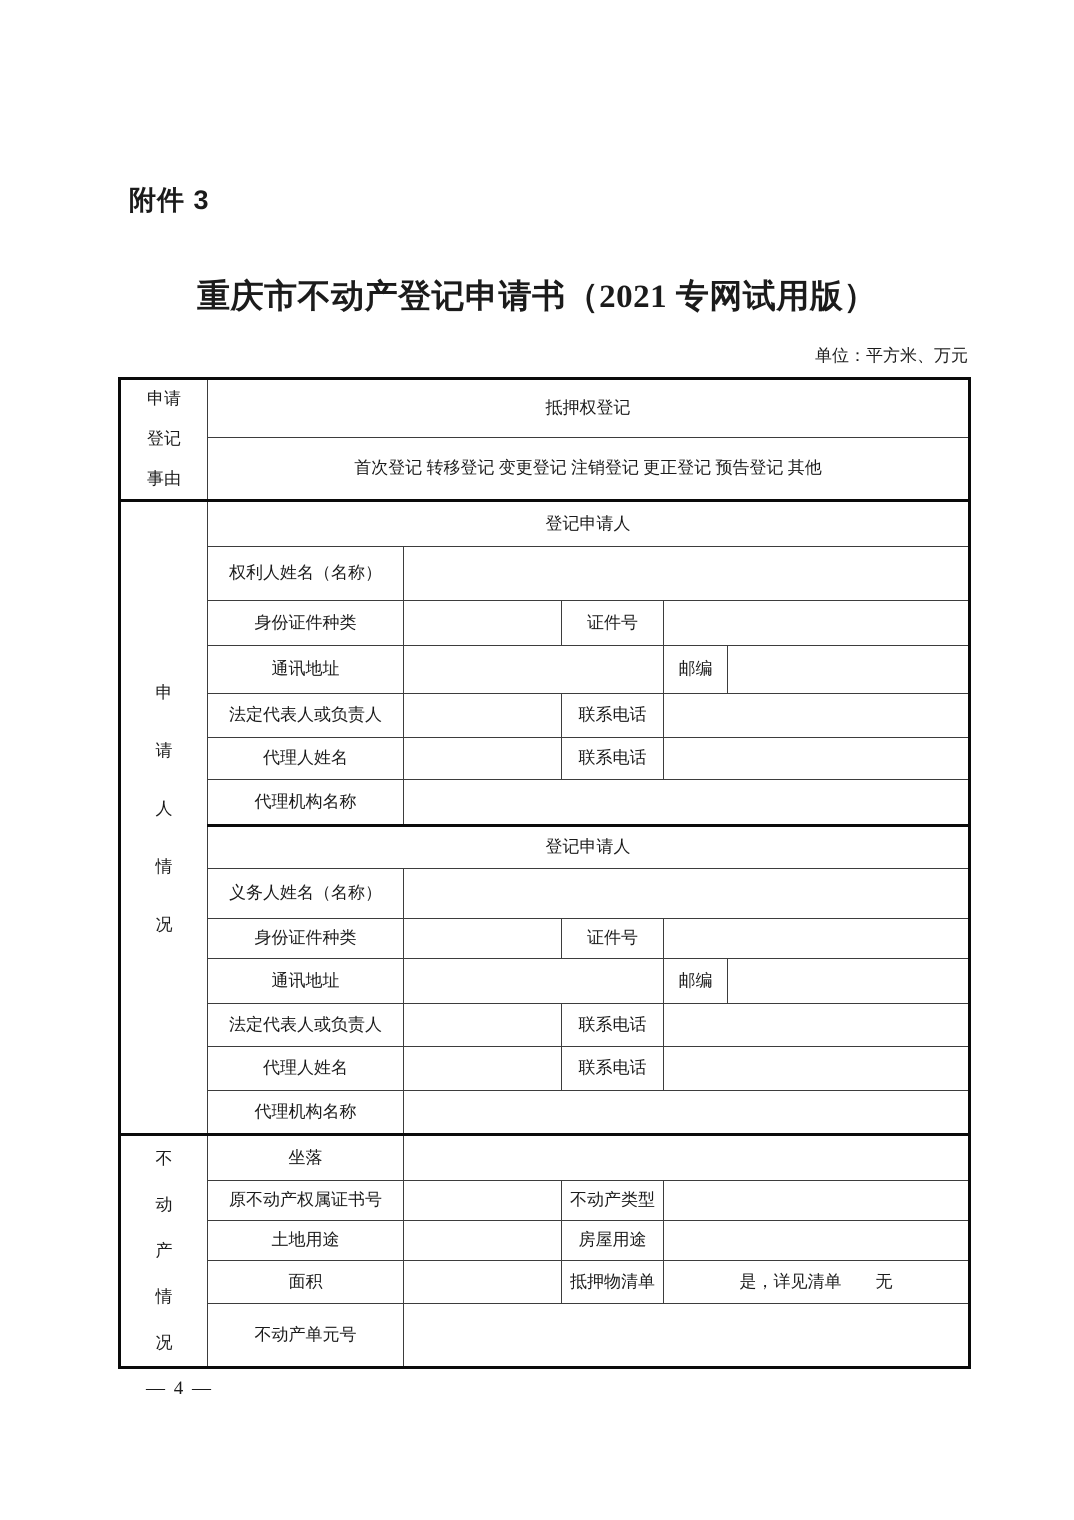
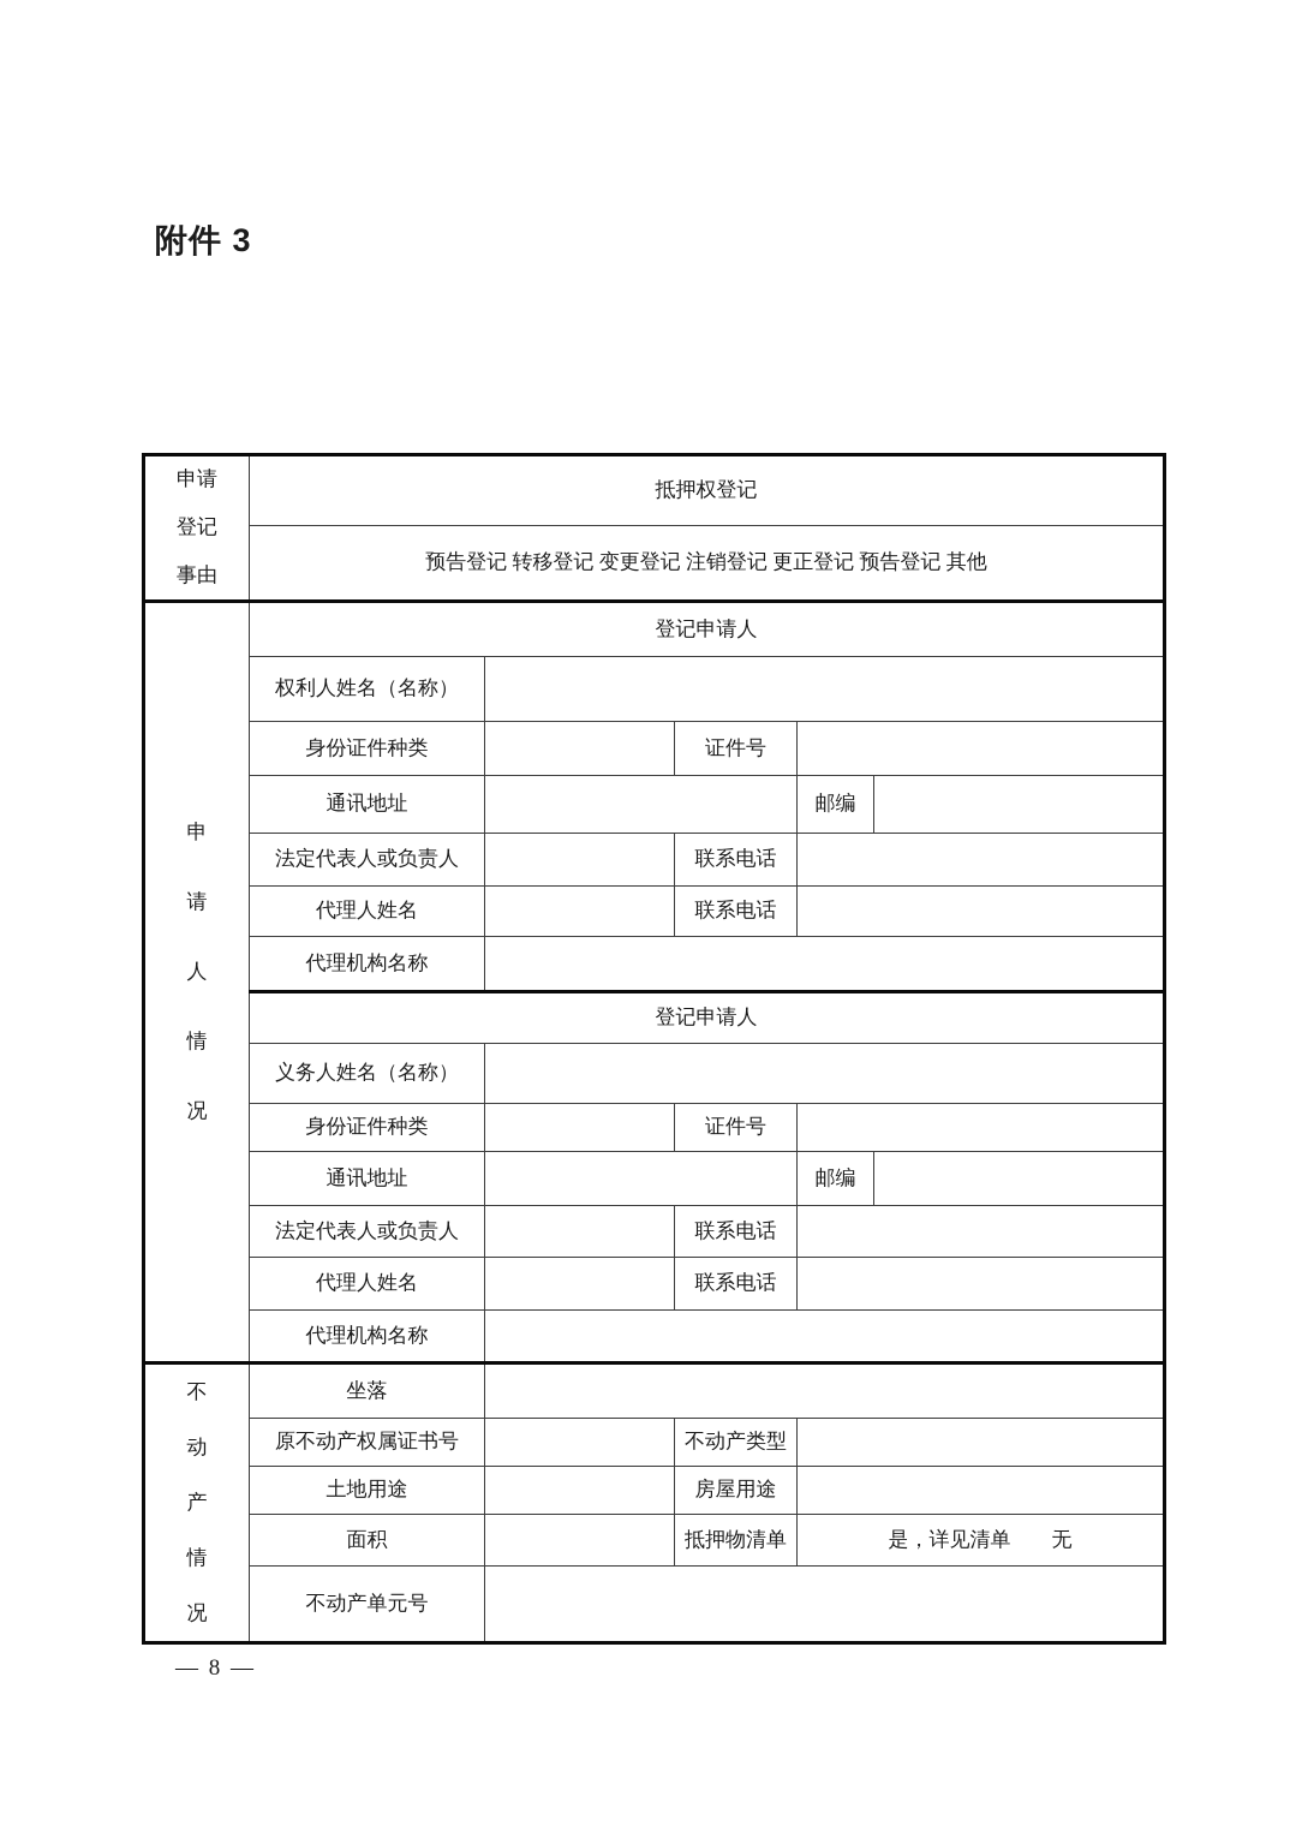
  附件 3
- 重庆市不动产登记申请书（2021 专网试用版）
- 单位：平方米、万元
  申请 登记 事由	抵押权登记
- 首次登记 转移登记 变更登记 注销登记 更正登记 预告登记 其他
+ 预告登记 转移登记 变更登记 注销登记 更正登记 预告登记 其他
  申 请 人 情 况	登记申请人
  权利人姓名（名称）
  身份证件种类		证件号
  通讯地址		邮编
  法定代表人或负责人		联系电话
  代理人姓名		联系电话
  代理机构名称
  登记申请人
  义务人姓名（名称）
  身份证件种类		证件号
  通讯地址		邮编
  法定代表人或负责人		联系电话
  代理人姓名		联系电话
  代理机构名称
  不 动 产 情 况	坐落
  原不动产权属证书号		不动产类型
  土地用途		房屋用途
  面积		抵押物清单	是，详见清单 无
  不动产单元号
- — 4 —
+ — 8 —
